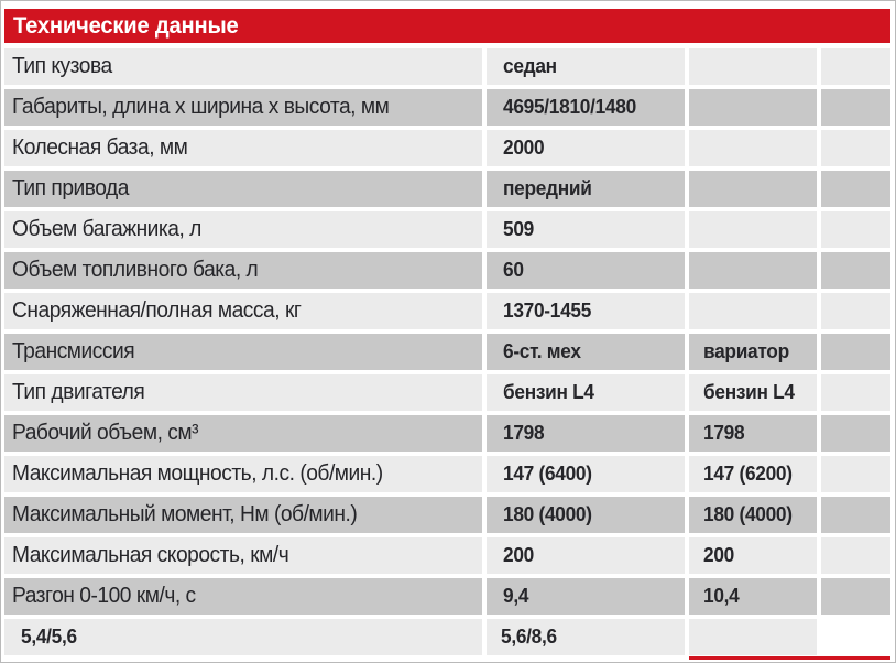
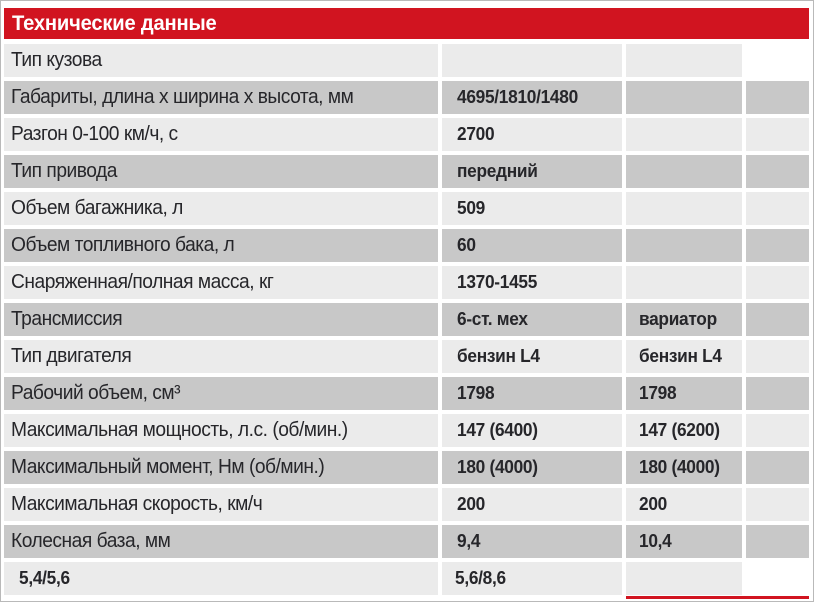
  Технические данные
  Тип кузова
- седан
  Габариты, длина х ширина х высота, мм
  4695/1810/1480
- Колесная база, мм
+ Разгон 0-100 км/ч, с
- 2000
+ 2700
  Тип привода
  передний
  Объем багажника, л
  509
  Объем топливного бака, л
  60
  Снаряженная/полная масса, кг
  1370-1455
  Трансмиссия
  6-ст. мех
  вариатор
  Тип двигателя
  бензин L4
  бензин L4
  Рабочий объем, см³
  1798
  1798
  Максимальная мощность, л.с. (об/мин.)
  147 (6400)
  147 (6200)
  Максимальный момент, Нм (об/мин.)
  180 (4000)
  180 (4000)
  Максимальная скорость, км/ч
  200
  200
- Разгон 0-100 км/ч, с
+ Колесная база, мм
  9,4
  10,4
  5,4/5,6
  5,6/8,6
